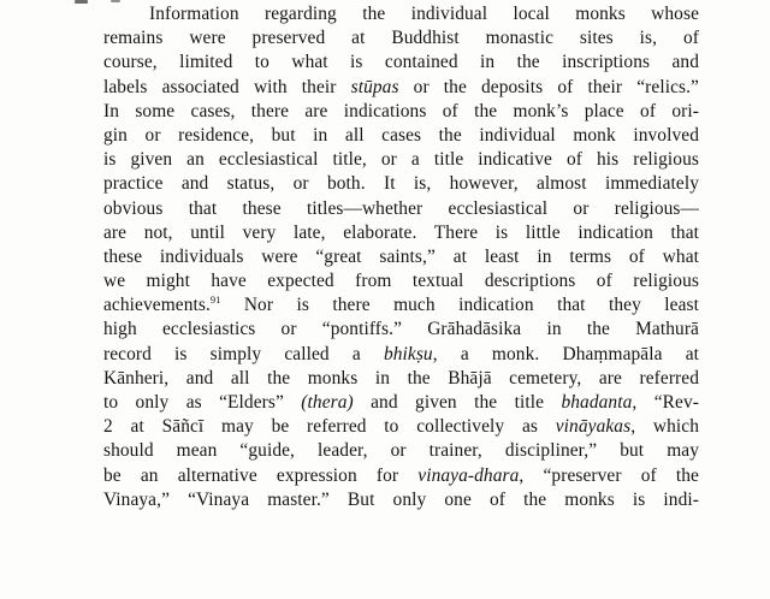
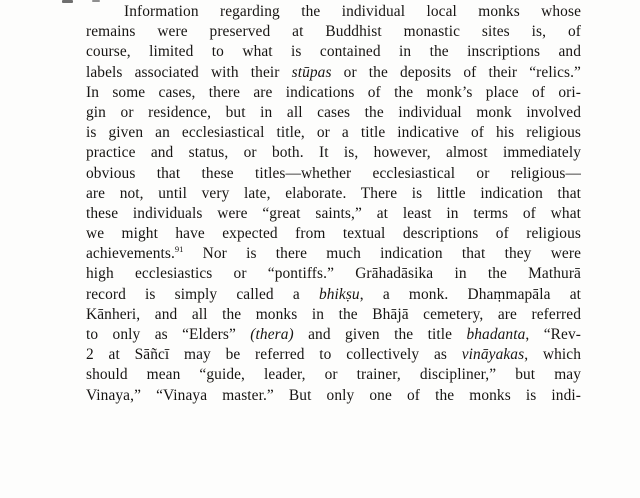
  Information regarding the individual local monks whose
  remains were preserved at Buddhist monastic sites is, of
  course, limited to what is contained in the inscriptions and
  labels associated with their stūpas or the deposits of their “relics.”
  In some cases, there are indications of the monk’s place of ori-
  gin or residence, but in all cases the individual monk involved
  is given an ecclesiastical title, or a title indicative of his religious
  practice and status, or both. It is, however, almost immediately
  obvious that these titles—whether ecclesiastical or religious—
  are not, until very late, elaborate. There is little indication that
  these individuals were “great saints,” at least in terms of what
  we might have expected from textual descriptions of religious
- achievements.91 Nor is there much indication that they least
+ achievements.91 Nor is there much indication that they were
  high ecclesiastics or “pontiffs.” Grāhadāsika in the Mathurā
  record is simply called a bhikṣu, a monk. Dhaṃmapāla at
  Kānheri, and all the monks in the Bhājā cemetery, are referred
  to only as “Elders” (thera) and given the title bhadanta, “Rev-
  2 at Sāñcī may be referred to collectively as vināyakas, which
  should mean “guide, leader, or trainer, discipliner,” but may
- be an alternative expression for vinaya-dhara, “preserver of the
  Vinaya,” “Vinaya master.” But only one of the monks is indi-
